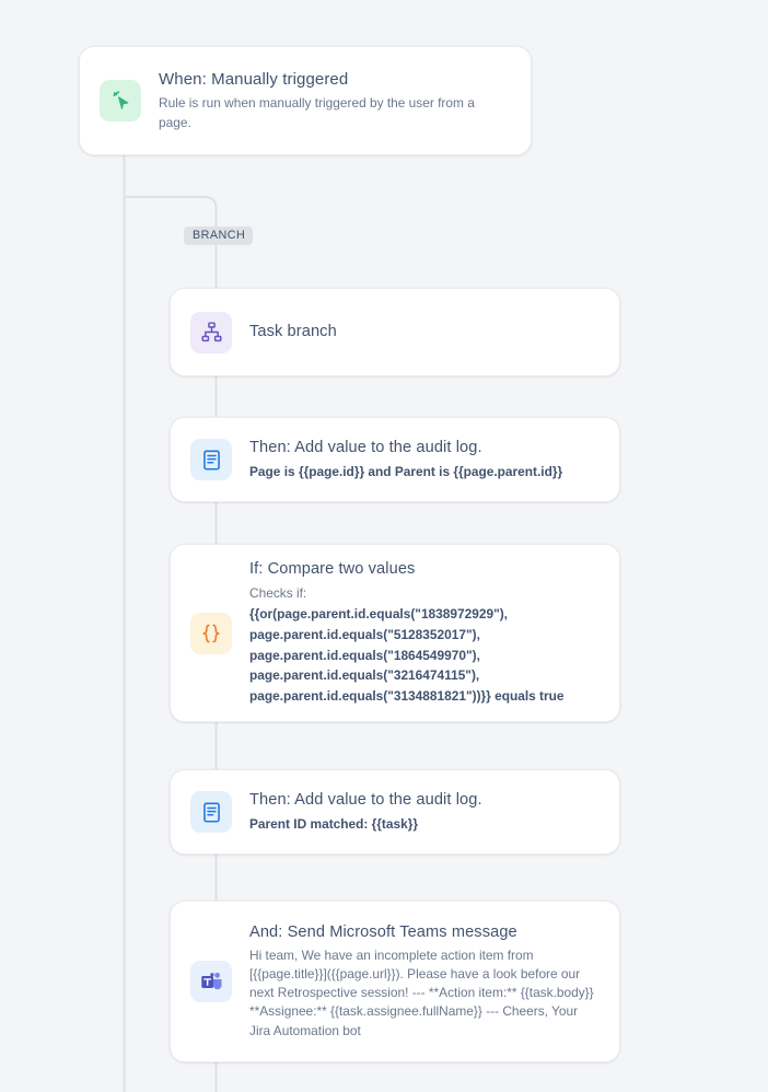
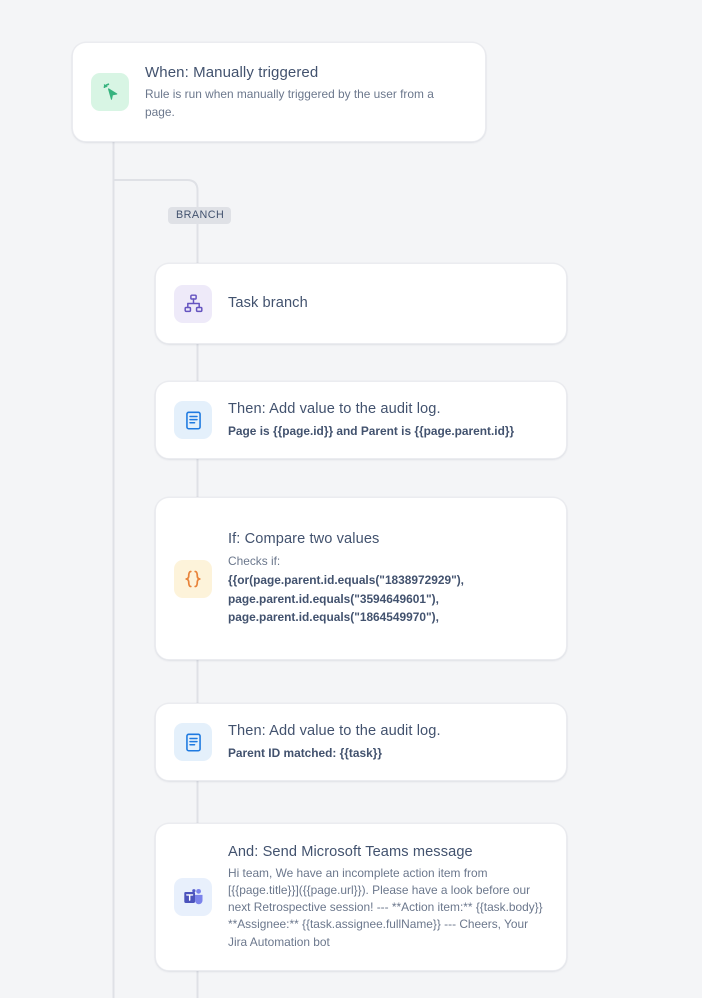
  BRANCH
  When: Manually triggered
  Rule is run when manually triggered by the user from a page.
  Task branch
  Then: Add value to the audit log.
  Page is {{page.id}} and Parent is {{page.parent.id}}
  If: Compare two values
  Checks if:
  {{or(page.parent.id.equals("1838972929"),
- page.parent.id.equals("5128352017"),
+ page.parent.id.equals("3594649601"),
  page.parent.id.equals("1864549970"),
- page.parent.id.equals("3216474115"),
- page.parent.id.equals("3134881821"))}} equals true
  Then: Add value to the audit log.
  Parent ID matched: {{task}}
  And: Send Microsoft Teams message
  Hi team, We have an incomplete action item from [{{page.title}}]({{page.url}}). Please have a look before our next Retrospective session! --- **Action item:** {{task.body}} **Assignee:** {{task.assignee.fullName}} --- Cheers, Your Jira Automation bot
